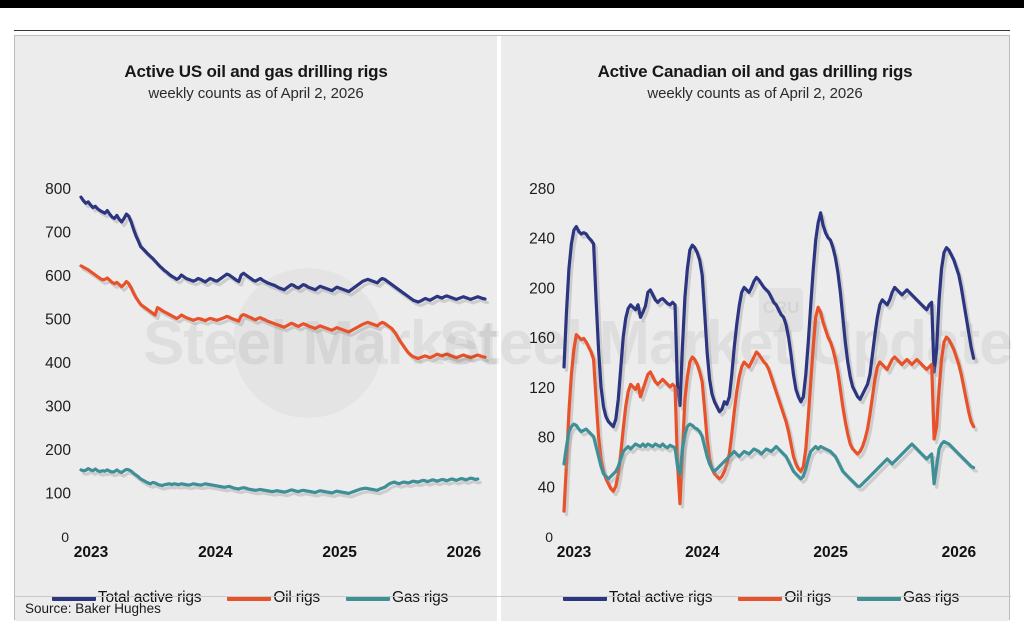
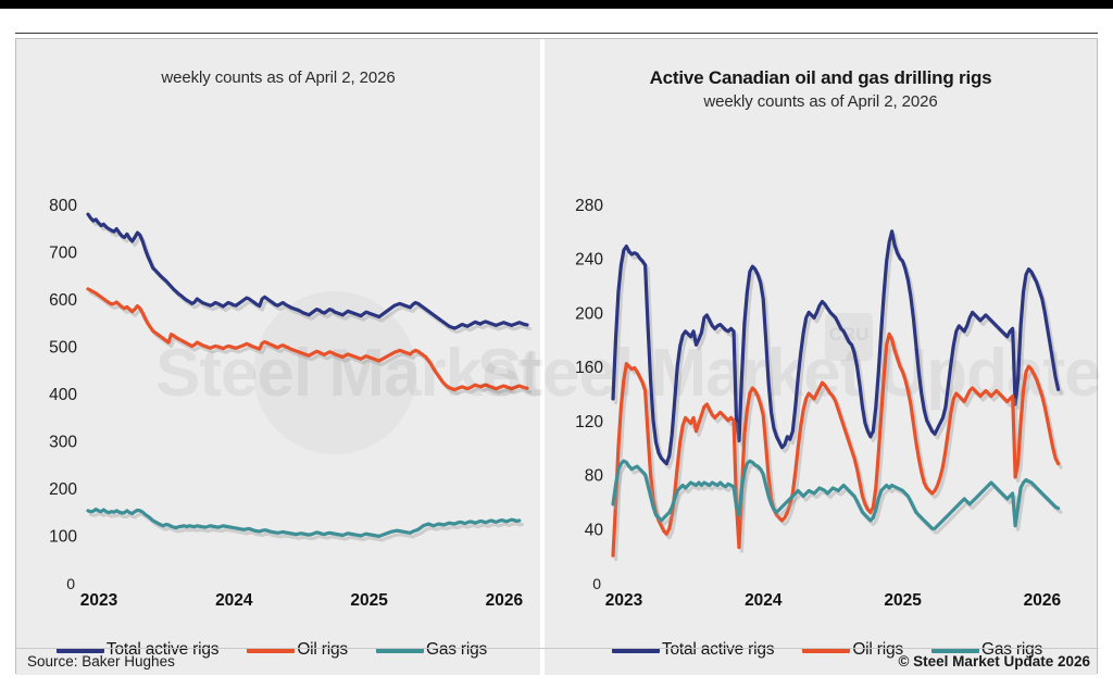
- Active US oil and gas drilling rigs
  weekly counts as of April 2, 2026
  0
  100
  200
  300
  400
  500
  600
  700
  800
  2023
  2024
  2025
  2026
  Total active rigs
  Oil rigs
  Gas rigs
  Steearketpde
  CRU
  Active Canadian oil and gas drilling rigs
  weekly counts as of April 2, 2026
  0
  40
  80
  120
  160
  200
  240
  280
  2023
  2024
  2025
  2026
  Total active rigs
  Oil rigs
  Gas rigs
  Source: Baker Hughes
+ © Steel Market Update 2026
